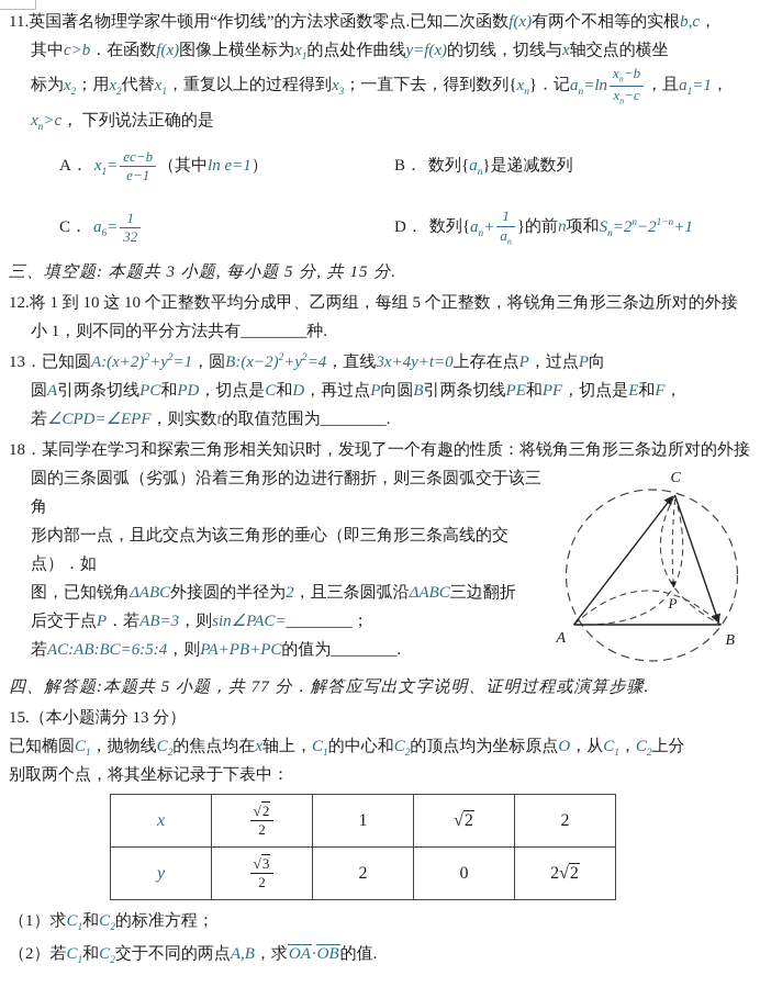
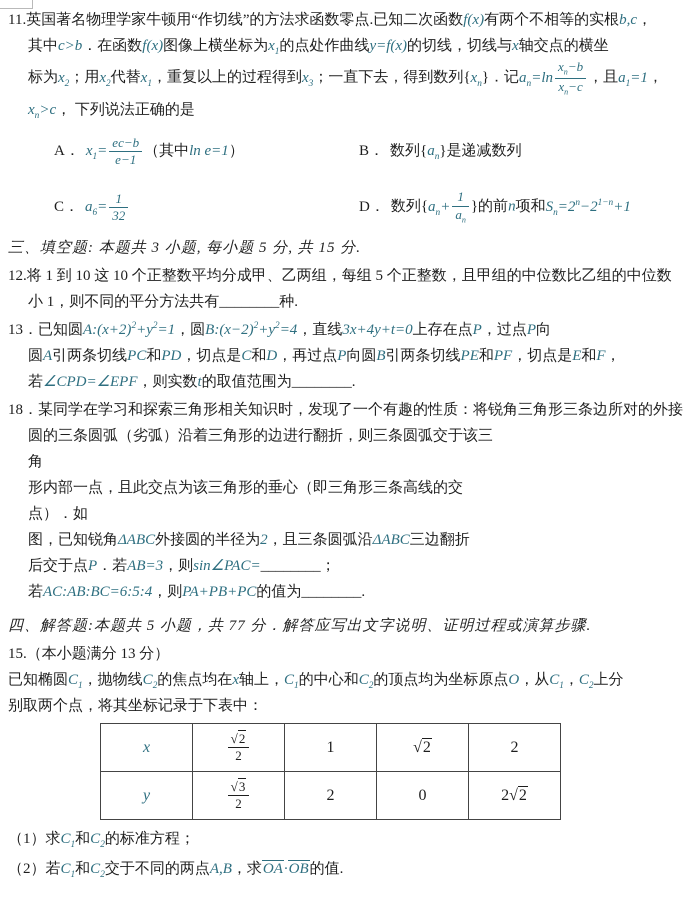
  11.英国著名物理学家牛顿用“作切线”的方法求函数零点.已知二次函数f(x)有两个不相等的实根b,c，
  其中c>b．在函数f(x)图像上横坐标为x1的点处作曲线y=f(x)的切线，切线与x轴交点的横坐
  标为x2；用x2代替x1，重复以上的过程得到x3；一直下去，得到数列{xn}．记an=ln
  xn−b
  xn−c
  ，且a1=1，
  xn>c， 下列说法正确的是
  A．
  x1=
  ec−b
  e−1
  （其中ln e=1）
  B．
  数列{an}是递减数列
  C．
  a6=
  1
  32
  D．
  数列{an+
  1
  an
  }的前n项和Sn=2n−21−n+1
  三、填空题: 本题共 3 小题, 每小题 5 分, 共 15 分.
- 12.将 1 到 10 这 10 个正整数平均分成甲、乙两组，每组 5 个正整数，将锐角三角形三条边所对的外接
+ 12.将 1 到 10 这 10 个正整数平均分成甲、乙两组，每组 5 个正整数，且甲组的中位数比乙组的中位数
  小 1，则不同的平分方法共有________种.
  13．已知圆A:(x+2)2+y2=1，圆B:(x−2)2+y2=4，直线3x+4y+t=0上存在点P，过点P向
  圆A引两条切线PC和PD，切点是C和D，再过点P向圆B引两条切线PE和PF，切点是E和F，
  若∠CPD=∠EPF，则实数t的取值范围为________.
  18．某同学在学习和探索三角形相关知识时，发现了一个有趣的性质：将锐角三角形三条边所对的外接
  圆的三条圆弧（劣弧）沿着三角形的边进行翻折，则三条圆弧交于该三角
  形内部一点，且此交点为该三角形的垂心（即三角形三条高线的交点）．如
  图，已知锐角ΔABC外接圆的半径为2，且三条圆弧沿ΔABC三边翻折
  后交于点P．若AB=3，则sin∠PAC=________；
  若AC:AB:BC=6:5:4，则PA+PB+PC的值为________.
- C
- A
- B
- P
  四、解答题:本题共 5 小题，共 77 分．解答应写出文字说明、证明过程或演算步骤.
  15.（本小题满分 13 分）
  已知椭圆C1，抛物线C2的焦点均在x轴上，C1的中心和C2的顶点均为坐标原点O，从C1，C2上分
  别取两个点，将其坐标记录于下表中：
  x	√22	1	√2	2
  y	√32	2	0	2√2
  （1）求C1和C2的标准方程；
  （2）若C1和C2交于不同的两点A,B，求OA·OB的值.
